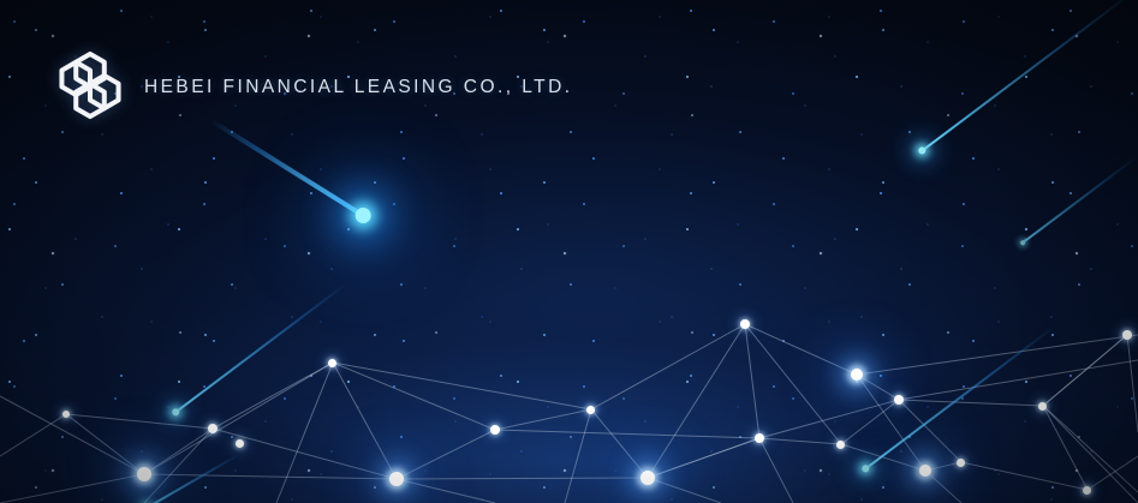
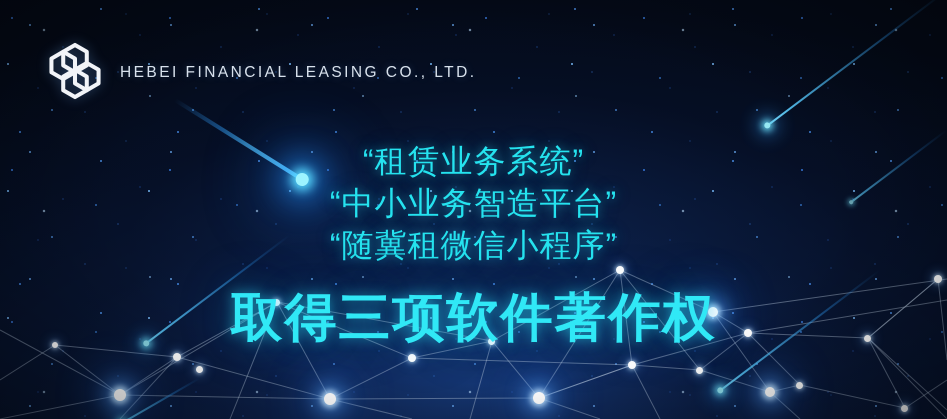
  HEBEI FINANCIAL LEASING CO., LTD.
+ “租赁业务系统”
+ “中小业务智造平台”
+ “随冀租微信小程序”
+ 取得三项软件著作权
